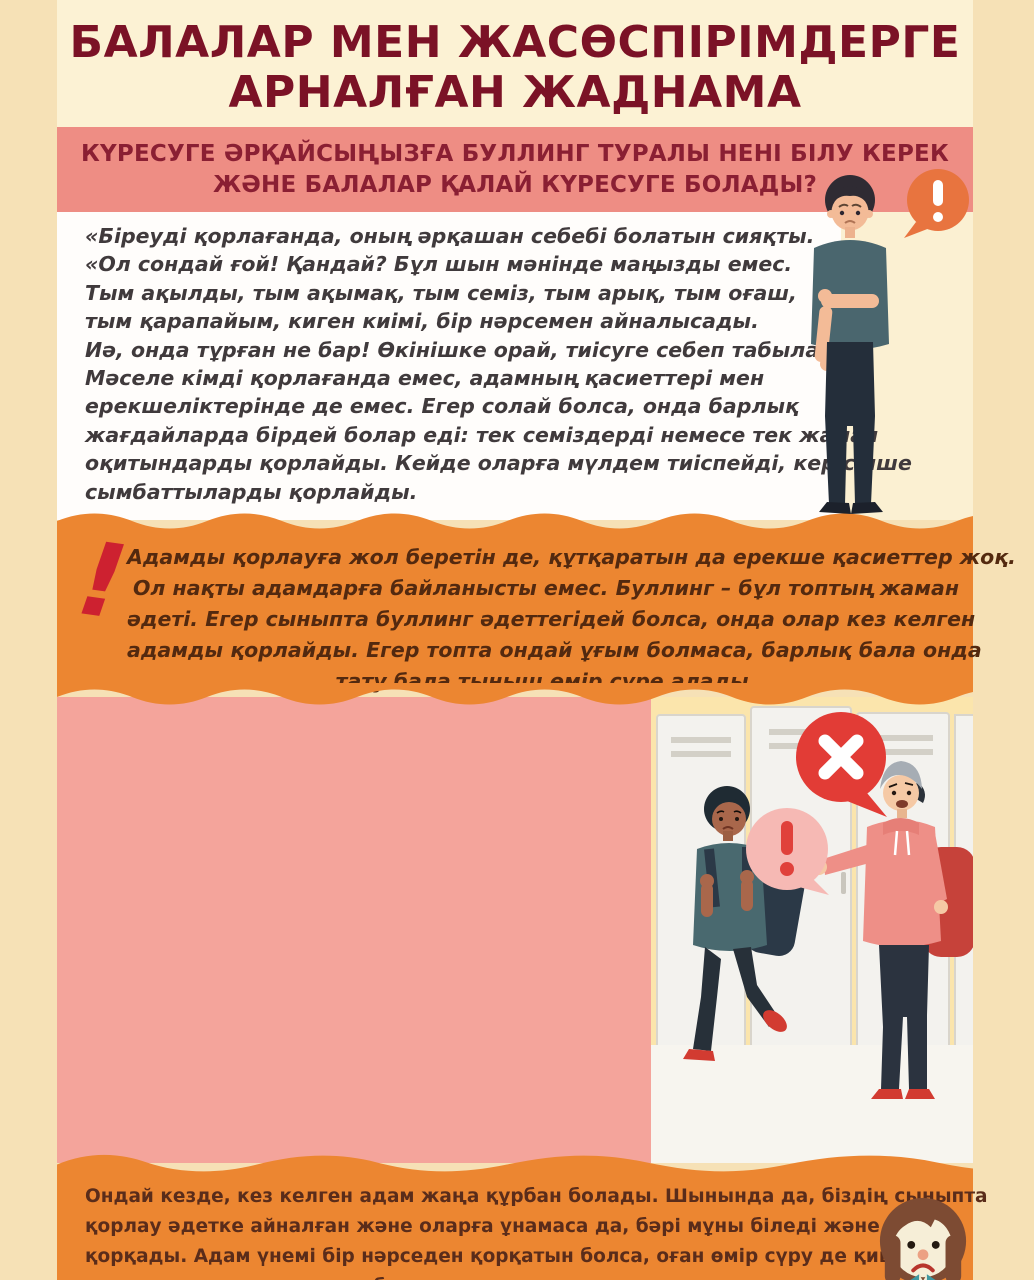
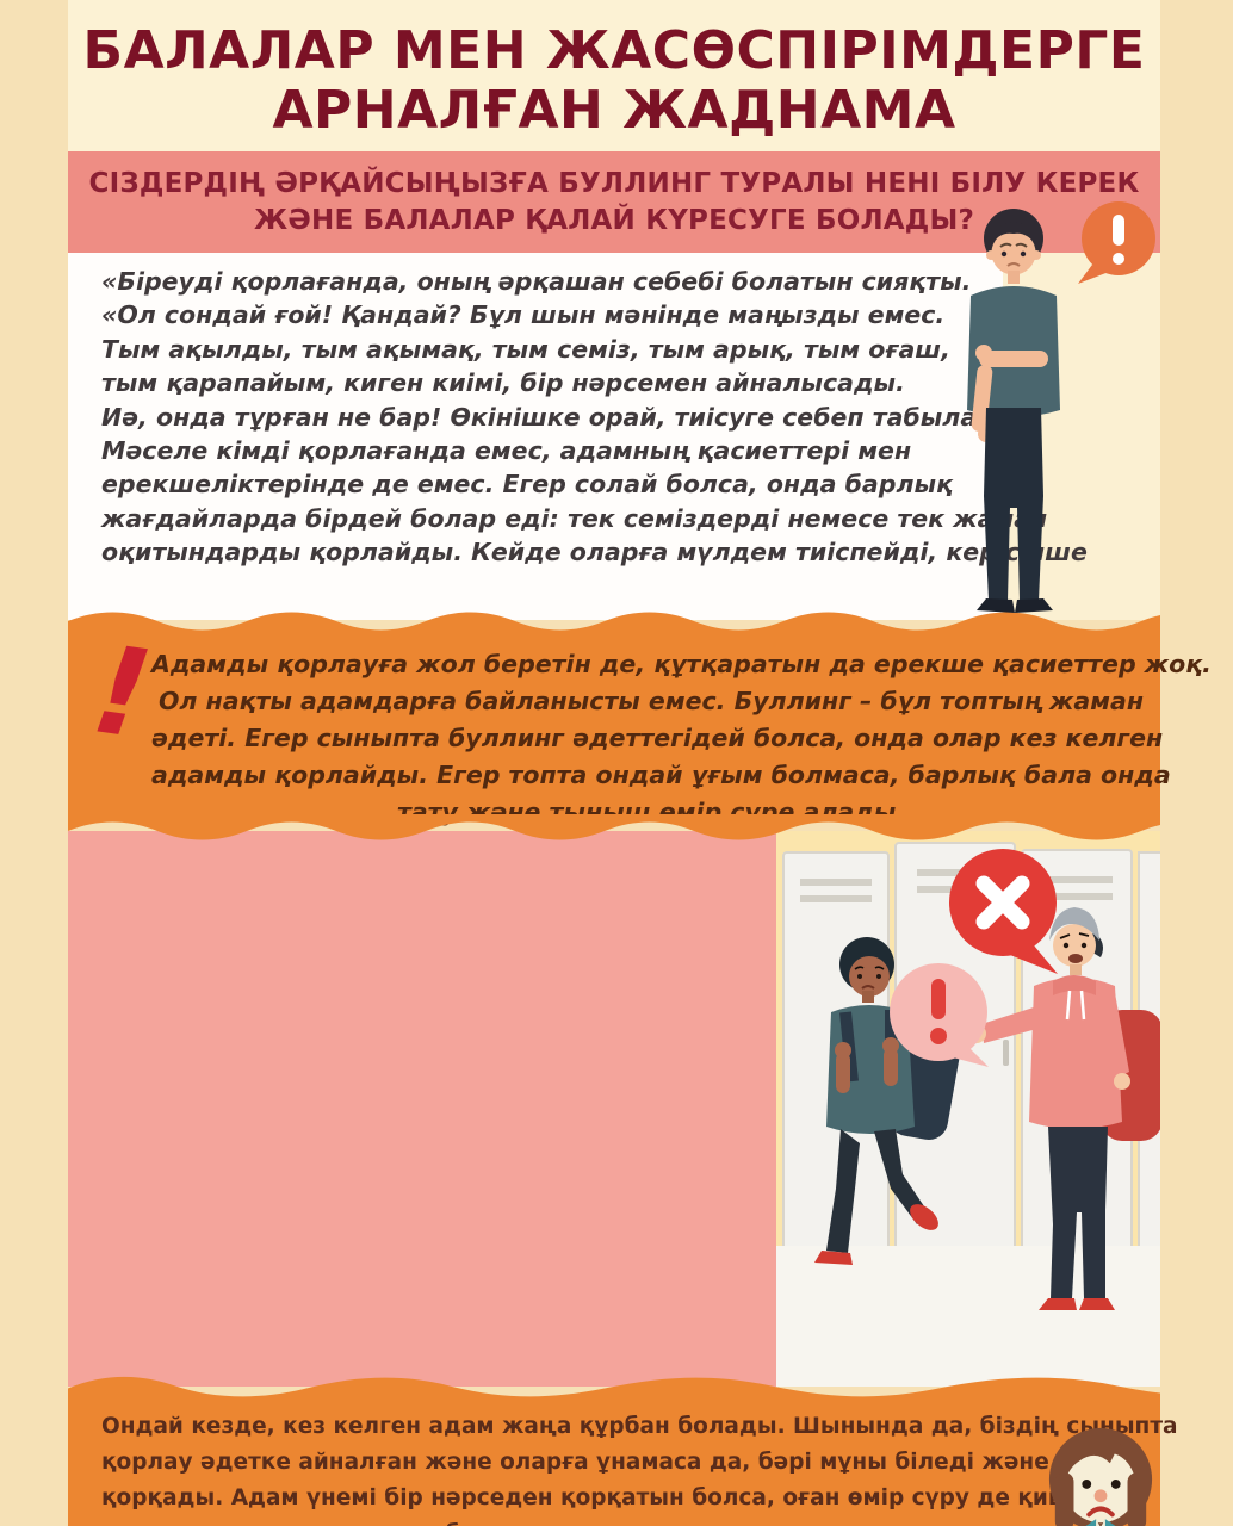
  БАЛАЛАР МЕН ЖАСӨСПІРІМДЕРГЕ
  АРНАЛҒАН ЖАДНАМА
- КҮРЕСУГЕ ӘРҚАЙСЫҢЫЗҒА БУЛЛИНГ ТУРАЛЫ НЕНІ БІЛУ КЕРЕК
+ СІЗДЕРДІҢ ӘРҚАЙСЫҢЫЗҒА БУЛЛИНГ ТУРАЛЫ НЕНІ БІЛУ КЕРЕК
  ЖӘНЕ БАЛАЛАР ҚАЛАЙ КҮРЕСУГЕ БОЛАДЫ?
  «Біреуді қорлағанда, оның әрқашан себебі болатын сияқты.
  «Ол сондай ғой! Қандай? Бұл шын мәнінде маңызды емес.
  Тым ақылды, тым ақымақ, тым семіз, тым арық, тым оғаш,
  тым қарапайым, киген киімі, бір нәрсемен айналысады.
  Иә, онда тұрған не бар! Өкінішке орай, тиісуге себеп табыла
  Мәселе кімді қорлағанда емес, адамның қасиеттері мен
  ерекшеліктерінде де емес. Егер солай болса, онда барлық
  жағдайларда бірдей болар еді: тек семіздерді немесе тек ж
  оқитындарды қорлайды. Кейде оларға мүлдем тиіспейді, кесше
- сымбаттыларды қорлайды.
  Адамды қорлауға жол беретін де, құтқаратын да ерекше қасиеттер жоқ.
  Ол нақты адамдарға байланысты емес. Буллинг – бұл топтың жаман
  әдеті. Егер сыныпта буллинг әдеттегідей болса, онда олар кез келген
  адамды қорлайды. Егер топта ондай ұғым болмаса, барлық бала онда
- тату бала тыныш өмір сүре алады.
+ тату және тыныш өмір сүре алады.
  Ондай кезде, кез келген адам жаңа құрбан болады. Шынында да, біздің сыныпта
  қорлау әдетке айналған және оларға ұнамаса да, бәрі мұны біледі және
  қорқады. Адам үнемі бір нәрседен қорқатын болса, оған өмір сүру де қи
